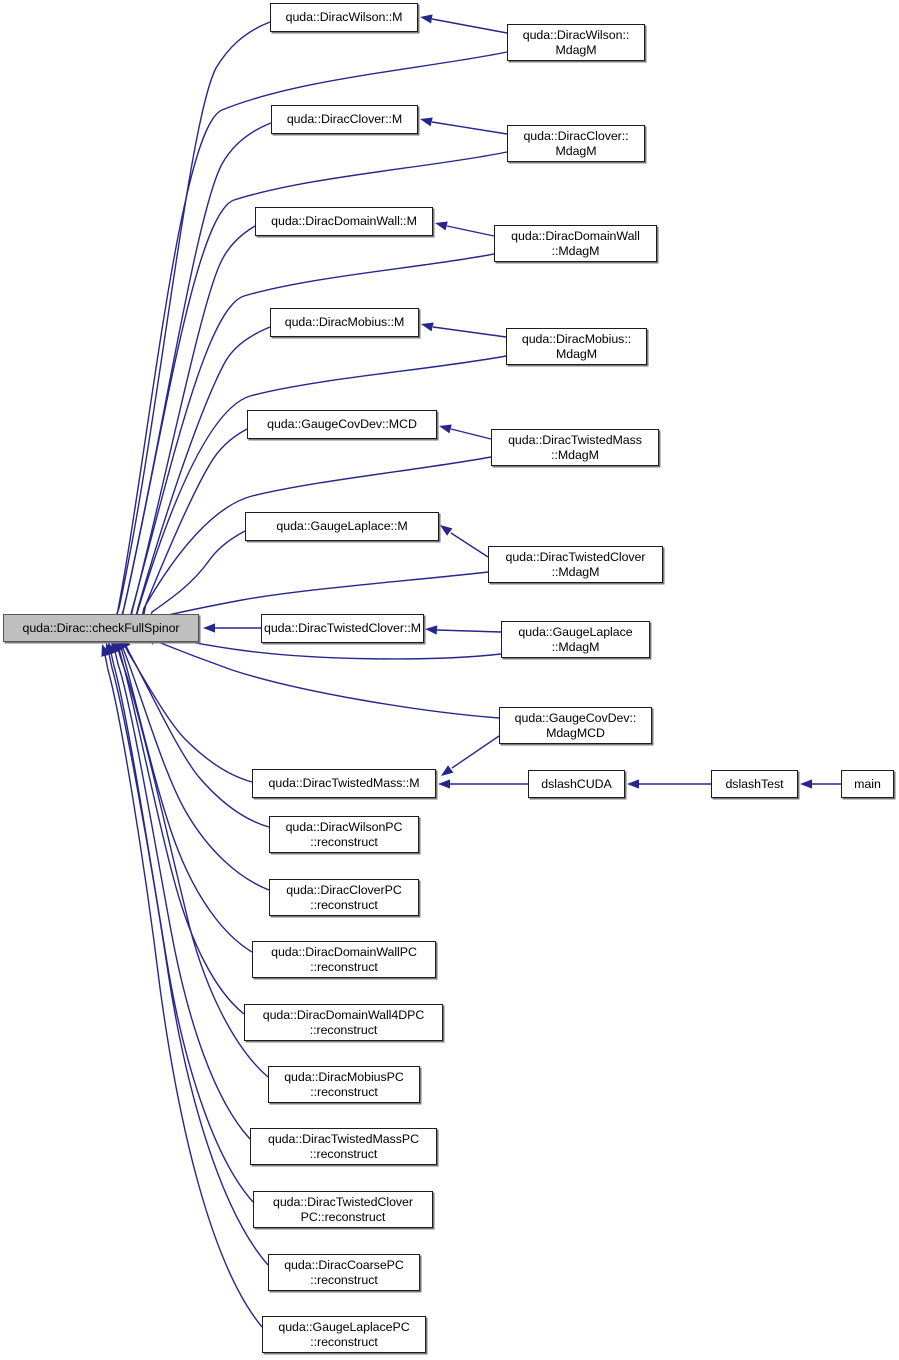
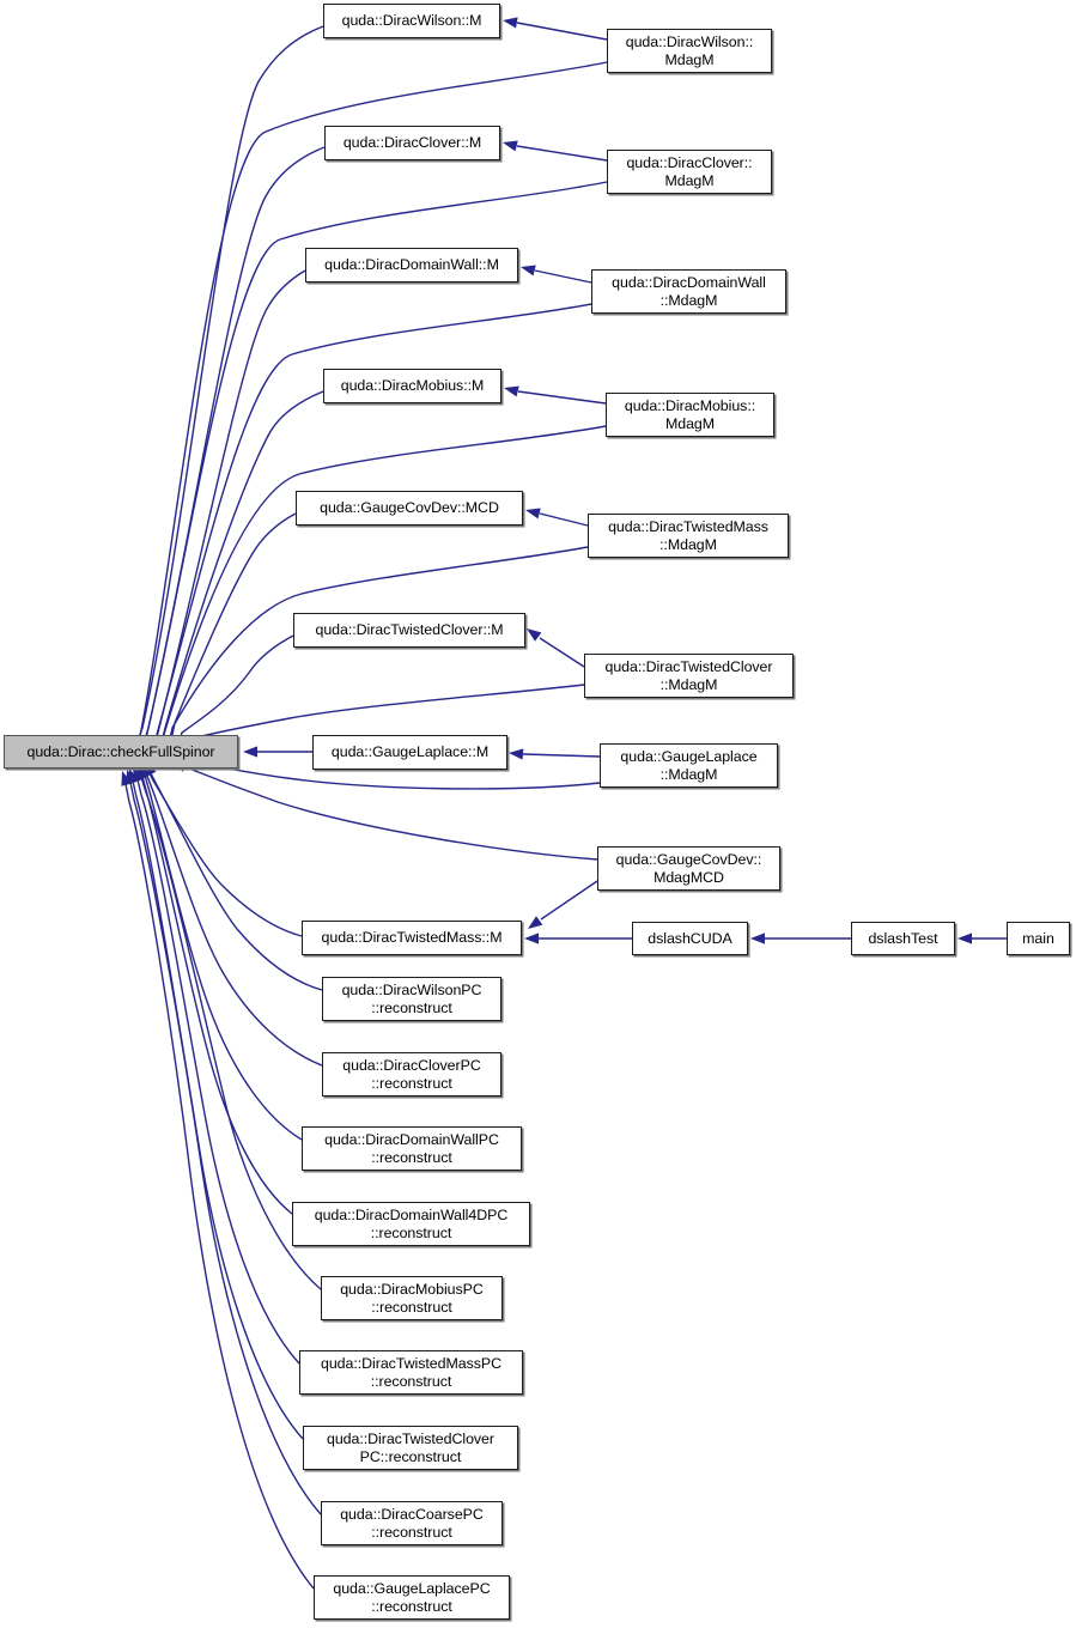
  quda::Dirac::checkFullSpinor
  quda::DiracWilson::M
  quda::DiracWilson::
  MdagM
  quda::DiracClover::M
  quda::DiracClover::
  MdagM
  quda::DiracDomainWall::M
  quda::DiracDomainWall
  ::MdagM
  quda::DiracMobius::M
  quda::DiracMobius::
  MdagM
  quda::GaugeCovDev::MCD
  quda::DiracTwistedMass
  ::MdagM
- quda::GaugeLaplace::M
+ quda::DiracTwistedClover::M
  quda::DiracTwistedClover
  ::MdagM
- quda::DiracTwistedClover::M
+ quda::GaugeLaplace::M
  quda::GaugeLaplace
  ::MdagM
  quda::GaugeCovDev::
  MdagMCD
  quda::DiracTwistedMass::M
  dslashCUDA
  dslashTest
  main
  quda::DiracWilsonPC
  ::reconstruct
  quda::DiracCloverPC
  ::reconstruct
  quda::DiracDomainWallPC
  ::reconstruct
  quda::DiracDomainWall4DPC
  ::reconstruct
  quda::DiracMobiusPC
  ::reconstruct
  quda::DiracTwistedMassPC
  ::reconstruct
  quda::DiracTwistedClover
  PC::reconstruct
  quda::DiracCoarsePC
  ::reconstruct
  quda::GaugeLaplacePC
  ::reconstruct
